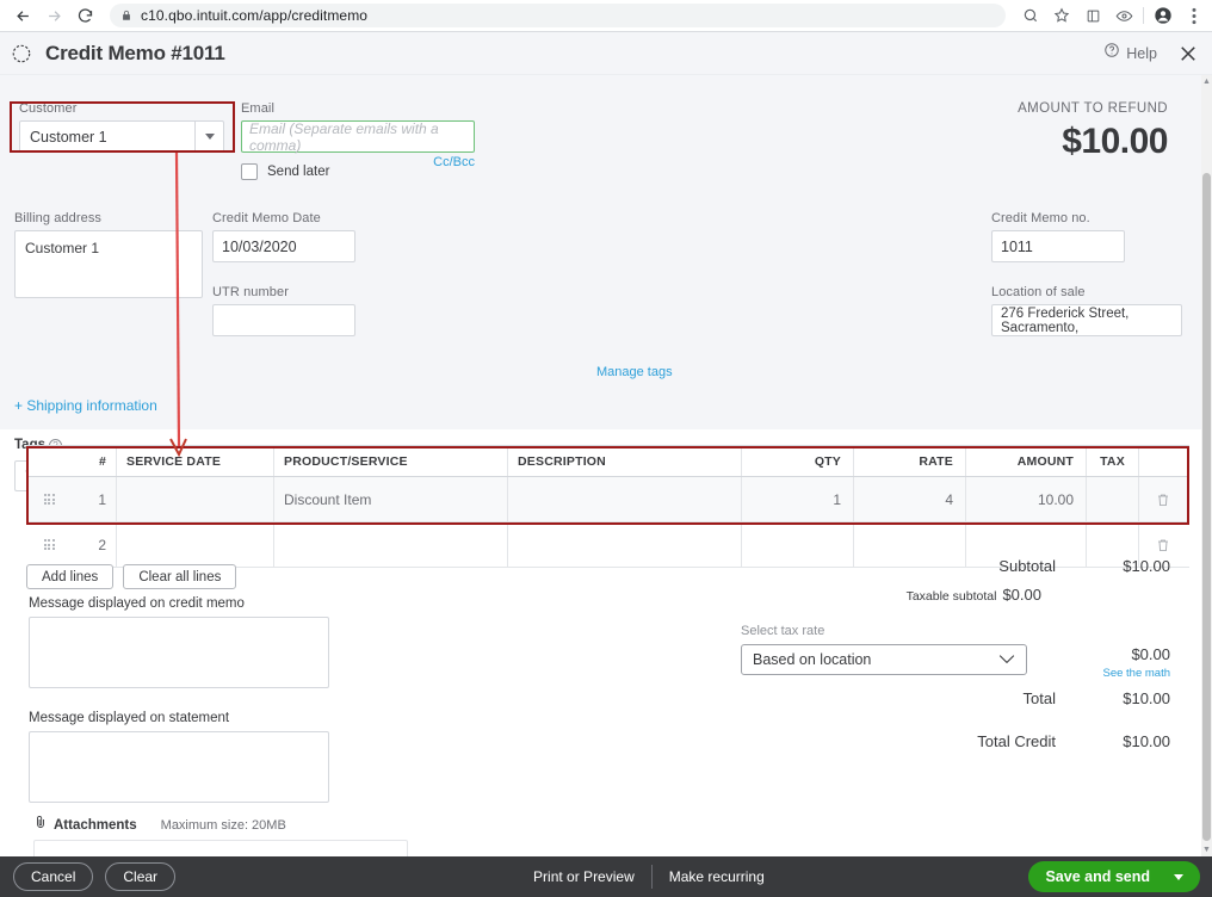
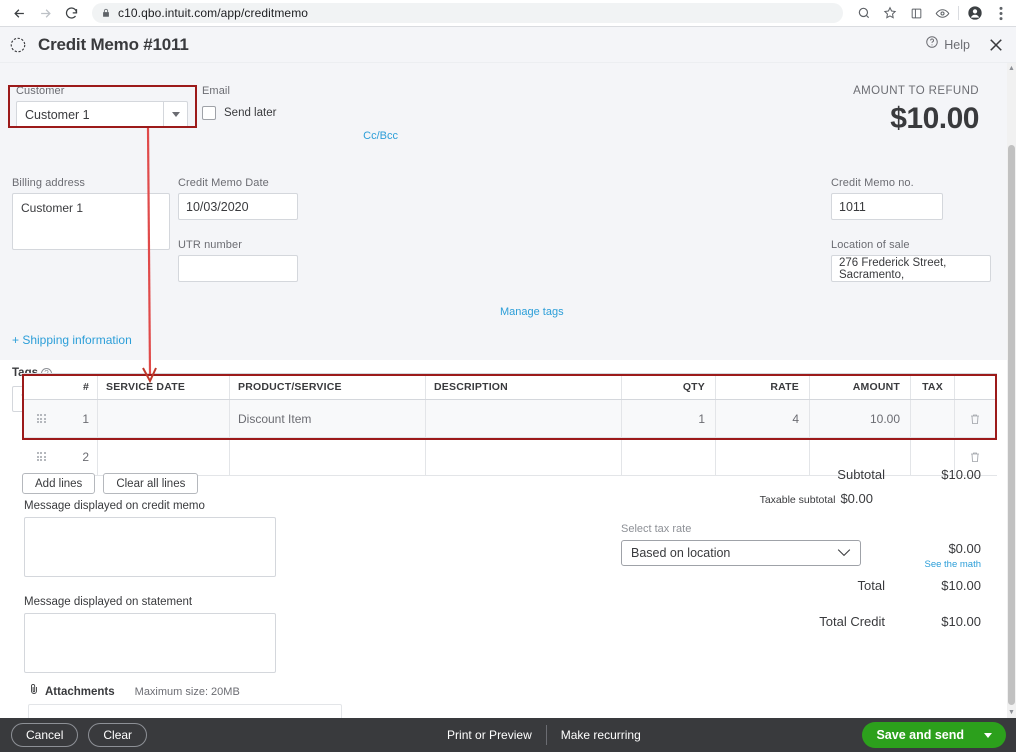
  c10.qbo.intuit.com/app/creditmemo
  Credit Memo #1011
  Help
  Customer
  Customer 1
  Email
- Email (Separate emails with a comma)
  Send later
  Cc/Bcc
  AMOUNT TO REFUND
  $10.00
  Billing address
  Customer 1
  + Shipping information
  Credit Memo Date
  10/03/2020
  UTR number
  Credit Memo no.
  1011
  Location of sale
  276 Frederick Street, Sacramento,
  Manage tags
  #
  SERVICE DATE
  PRODUCT/SERVICE
  DESCRIPTION
  QTY
  RATE
  AMOUNT
  TAX
  1
  Discount Item
  1
  4
  10.00
  2
  Add lines
  Clear all lines
  Message displayed on credit memo
  Message displayed on statement
  Attachments
  Maximum size: 20MB
  Subtotal
  $10.00
  Taxable subtotal
  $0.00
  Select tax rate
  Based on location
  $0.00
  See the math
  Total
  $10.00
  Total Credit
  $10.00
  Cancel
  Clear
  Print or Preview
  Make recurring
  Save and send
